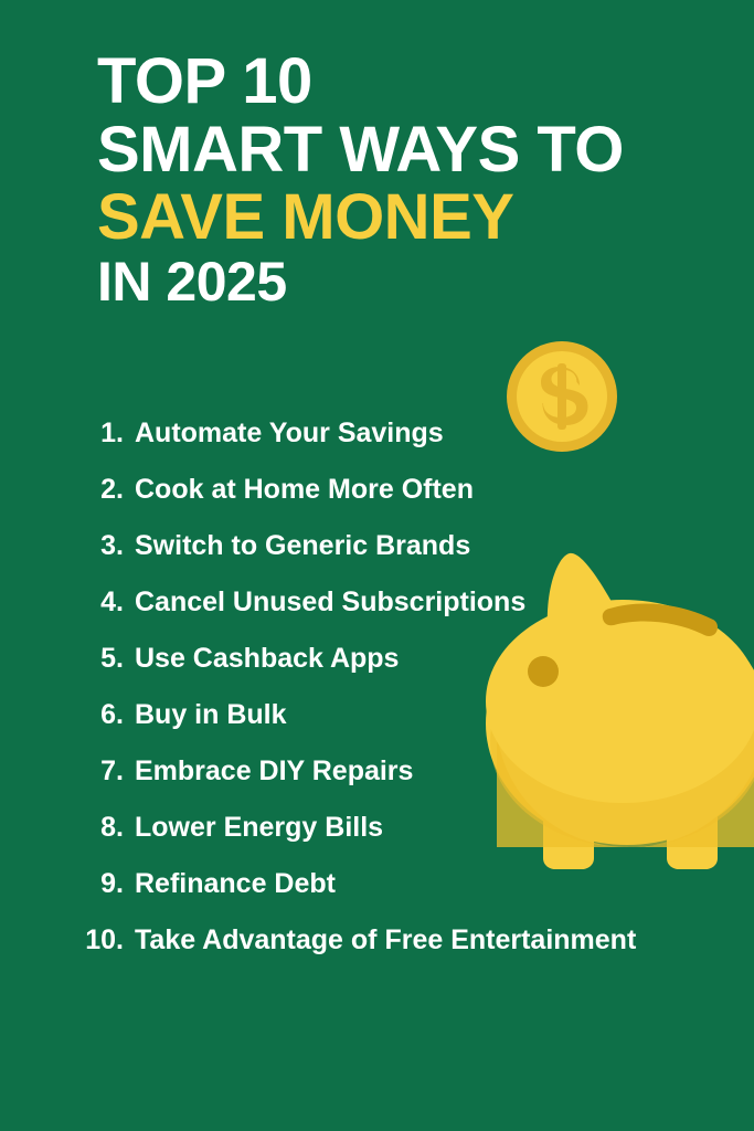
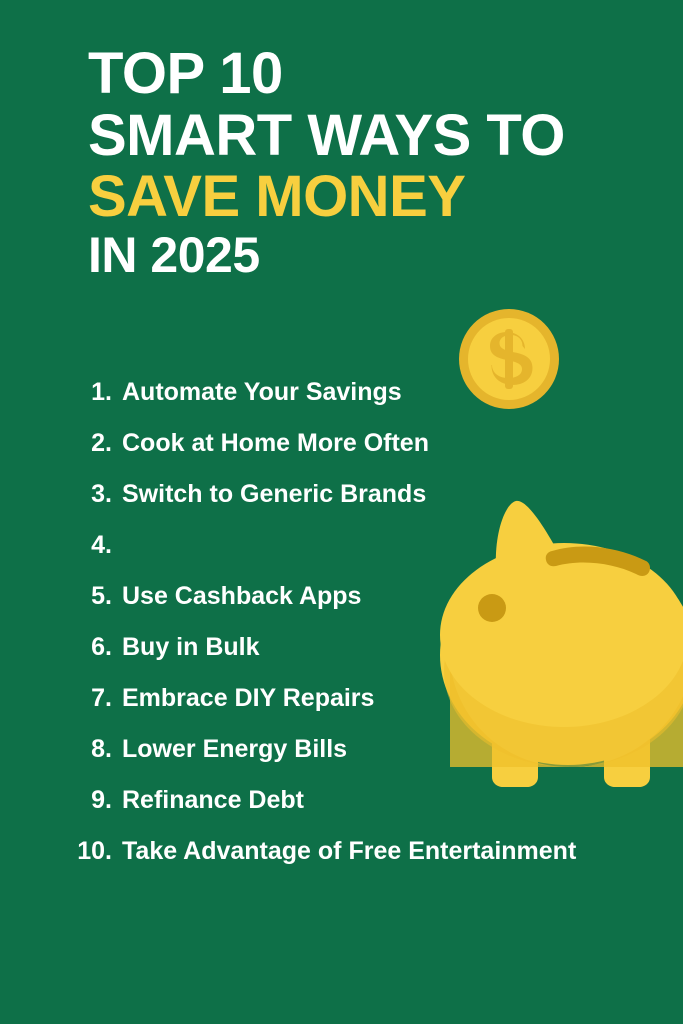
  TOP 10
  SMART WAYS TO
  SAVE MONEY
  IN 2025
  1.
  Automate Your Savings
  2.
  Cook at Home More Often
  3.
  Switch to Generic Brands
  4.
- Cancel Unused Subscriptions
  5.
  Use Cashback Apps
  6.
  Buy in Bulk
  7.
  Embrace DIY Repairs
  8.
  Lower Energy Bills
  9.
  Refinance Debt
  10.
  Take Advantage of Free Entertainment
